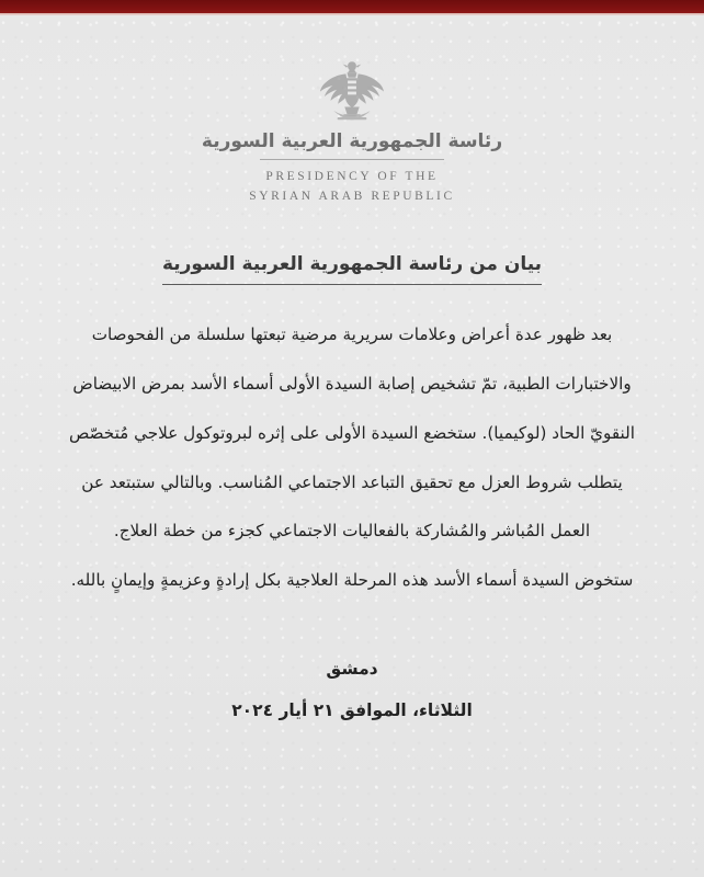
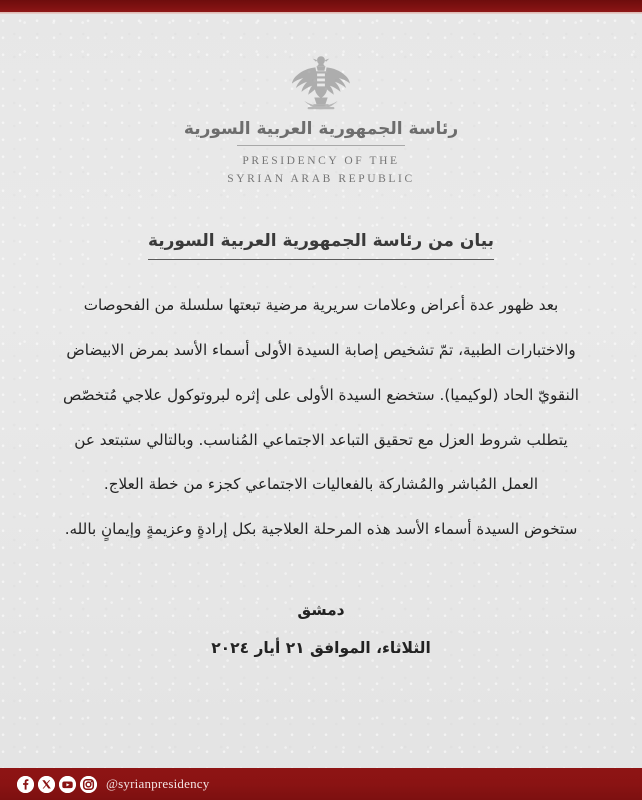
  رئاسة الجمهورية العربية السورية
  PRESIDENCY OF THE
  SYRIAN ARAB REPUBLIC
  بيان من رئاسة الجمهورية العربية السورية
  بعد ظهور عدة أعراض وعلامات سريرية مرضية تبعتها سلسلة من الفحوصات
  والاختبارات الطبية، تمّ تشخيص إصابة السيدة الأولى أسماء الأسد بمرض الابيضاض
  النقويّ الحاد (لوكيميا). ستخضع السيدة الأولى على إثره لبروتوكول علاجي مُتخصّص
  يتطلب شروط العزل مع تحقيق التباعد الاجتماعي المُناسب. وبالتالي ستبتعد عن
  العمل المُباشر والمُشاركة بالفعاليات الاجتماعي كجزء من خطة العلاج.
  ستخوض السيدة أسماء الأسد هذه المرحلة العلاجية بكل إرادةٍ وعزيمةٍ وإيمانٍ بالله.
  دمشق
  الثلاثاء، الموافق ٢١ أيار ٢٠٢٤
+ @syrianpresidency
